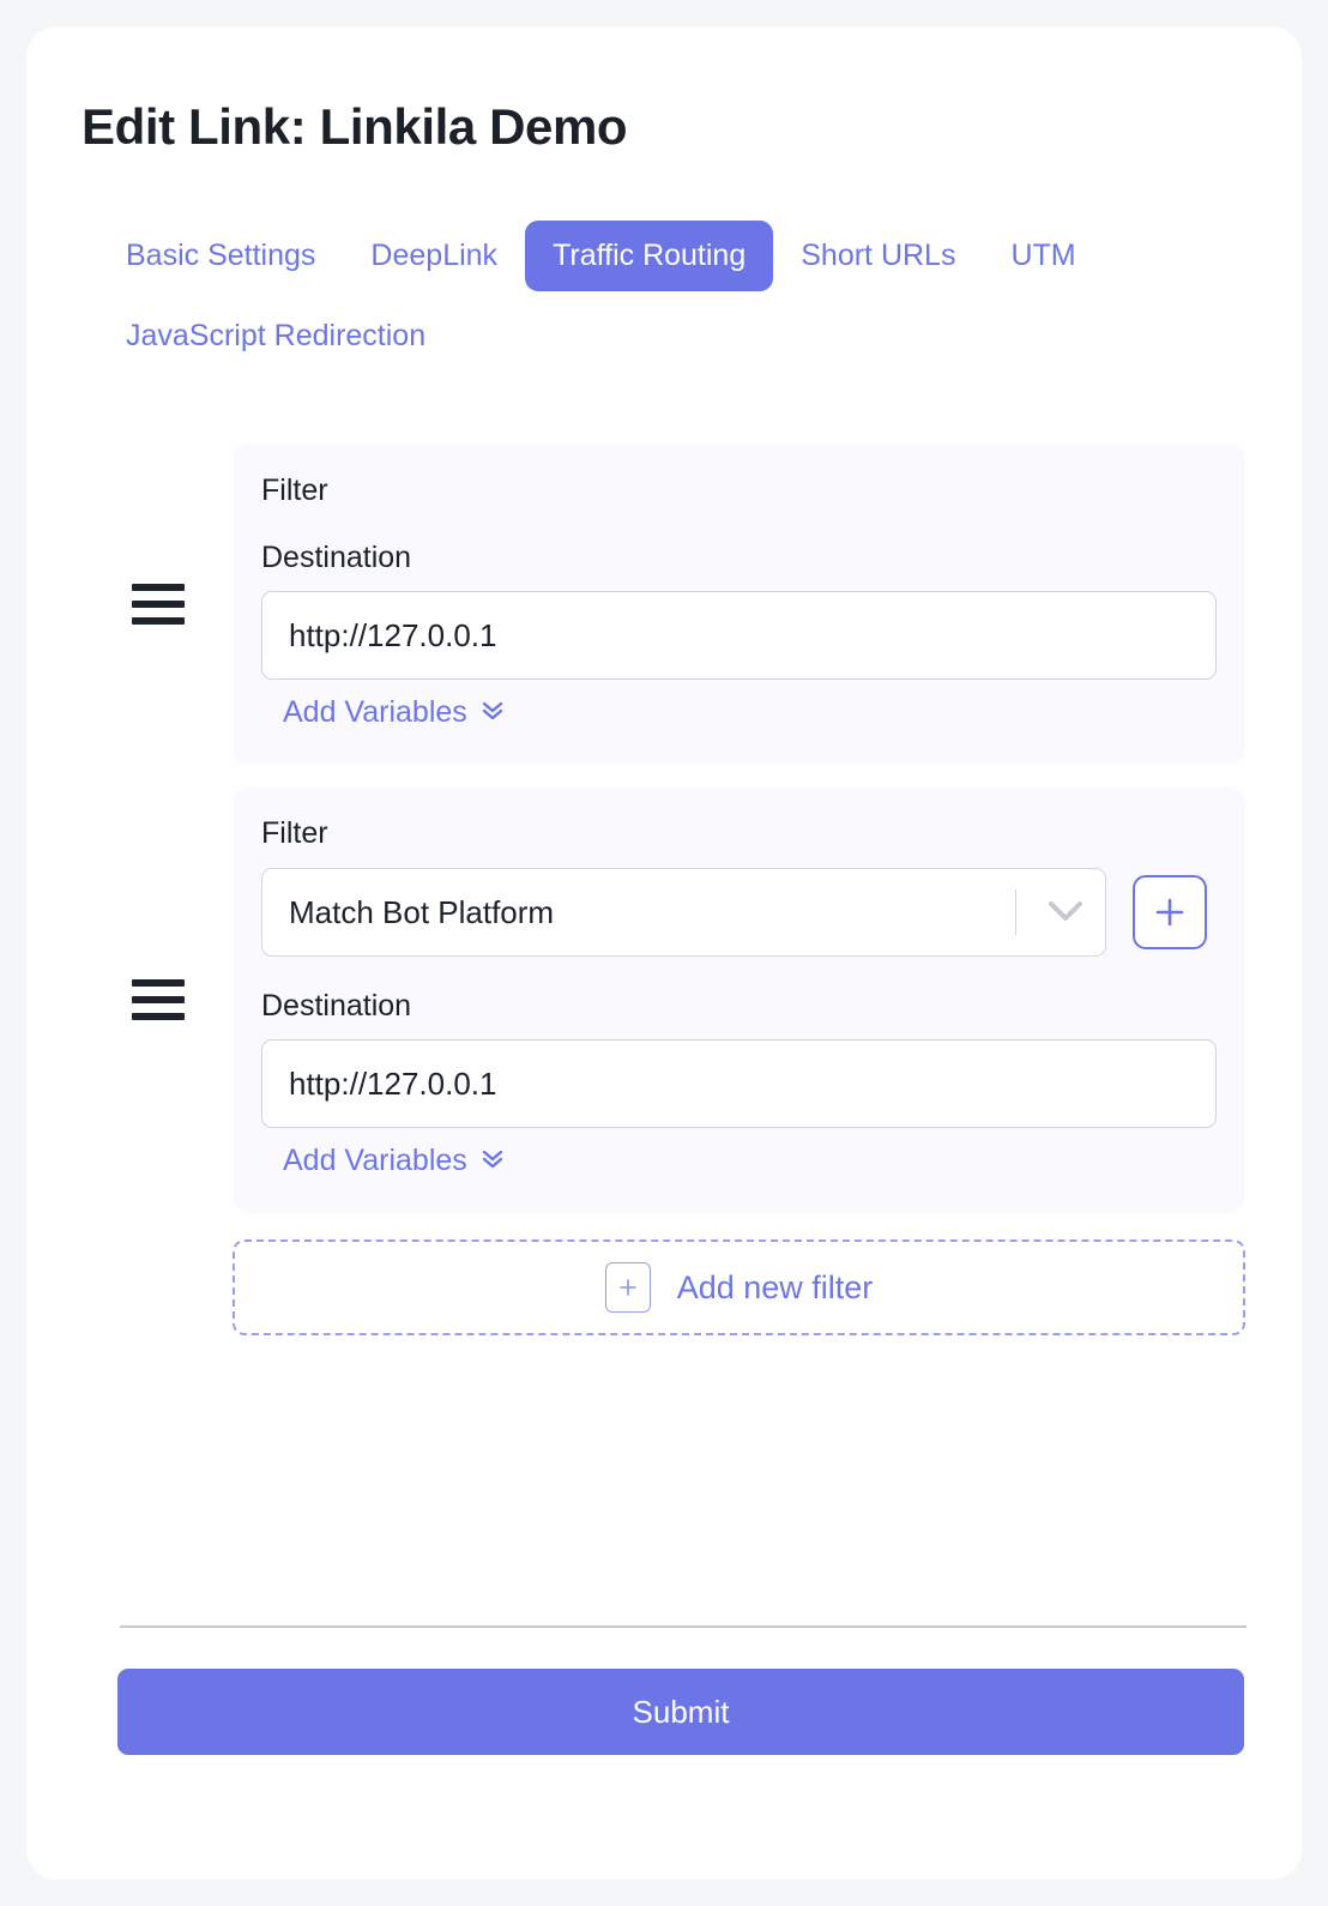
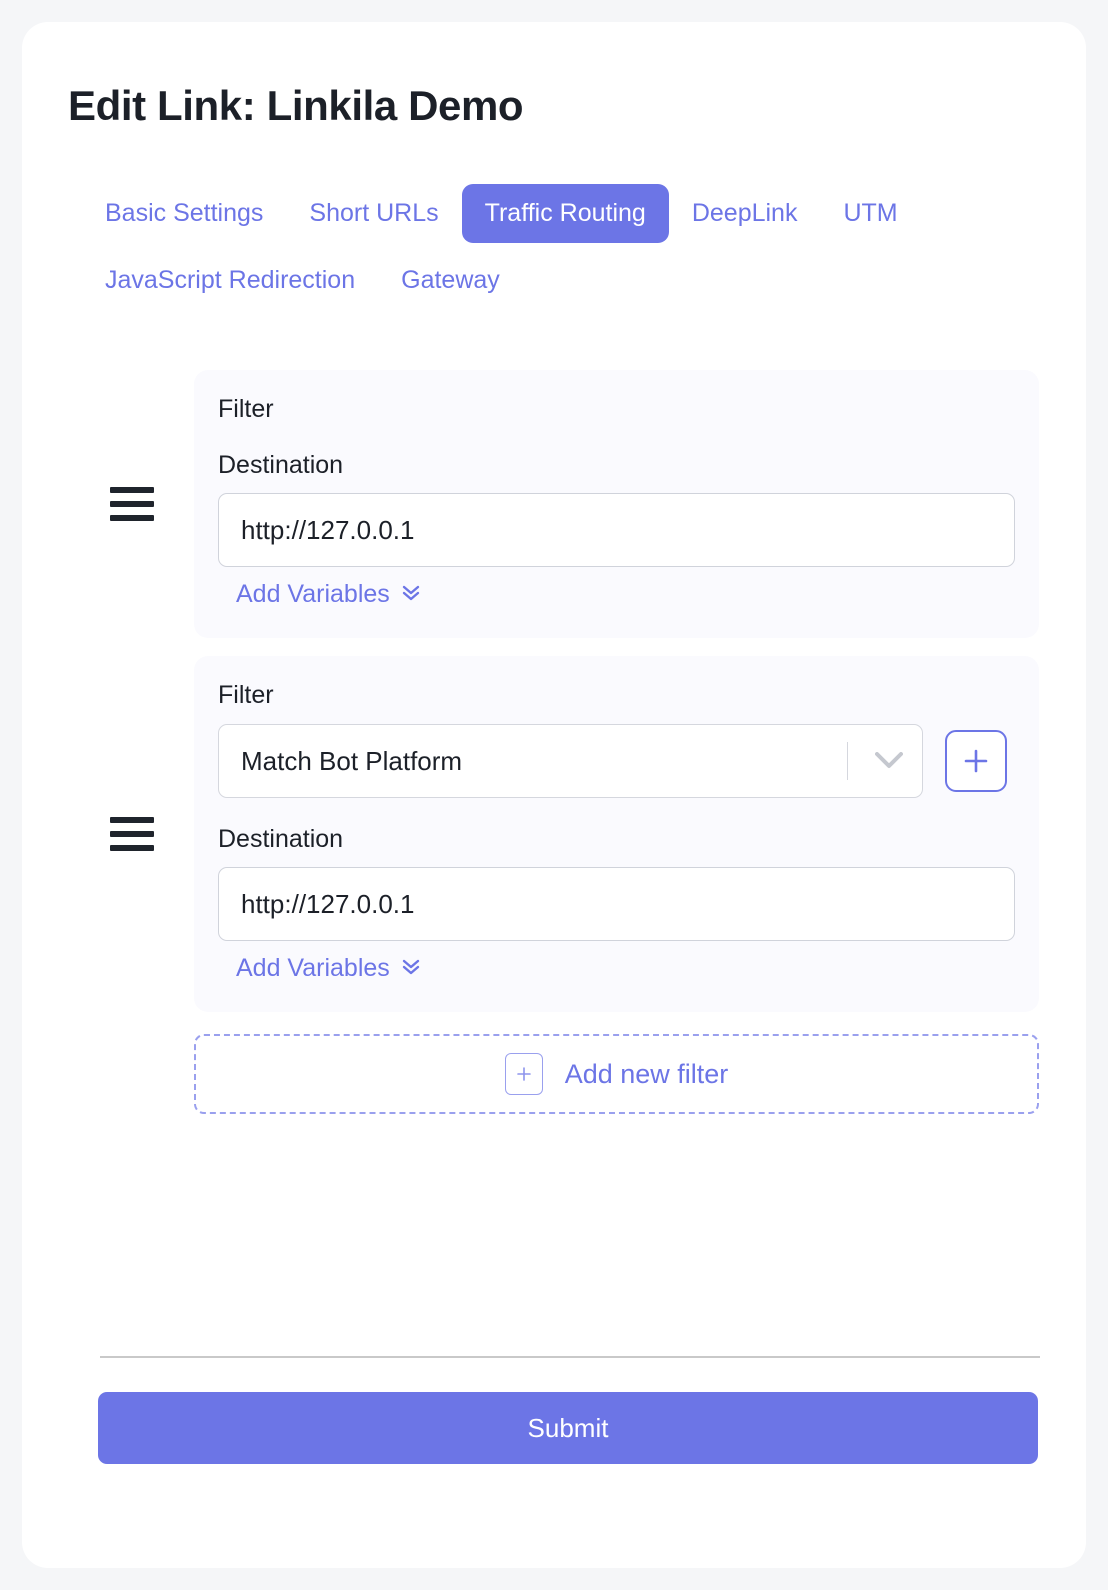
  Edit Link: Linkila Demo
  Basic Settings
- DeepLink
+ Short URLs
  Traffic Routing
- Short URLs
+ DeepLink
  UTM
  JavaScript Redirection
+ Gateway
  Filter
  Destination
  http://127.0.0.1
  Add Variables
  Filter
  Match Bot Platform
  Destination
  http://127.0.0.1
  Add Variables
  Add new filter
  Submit
